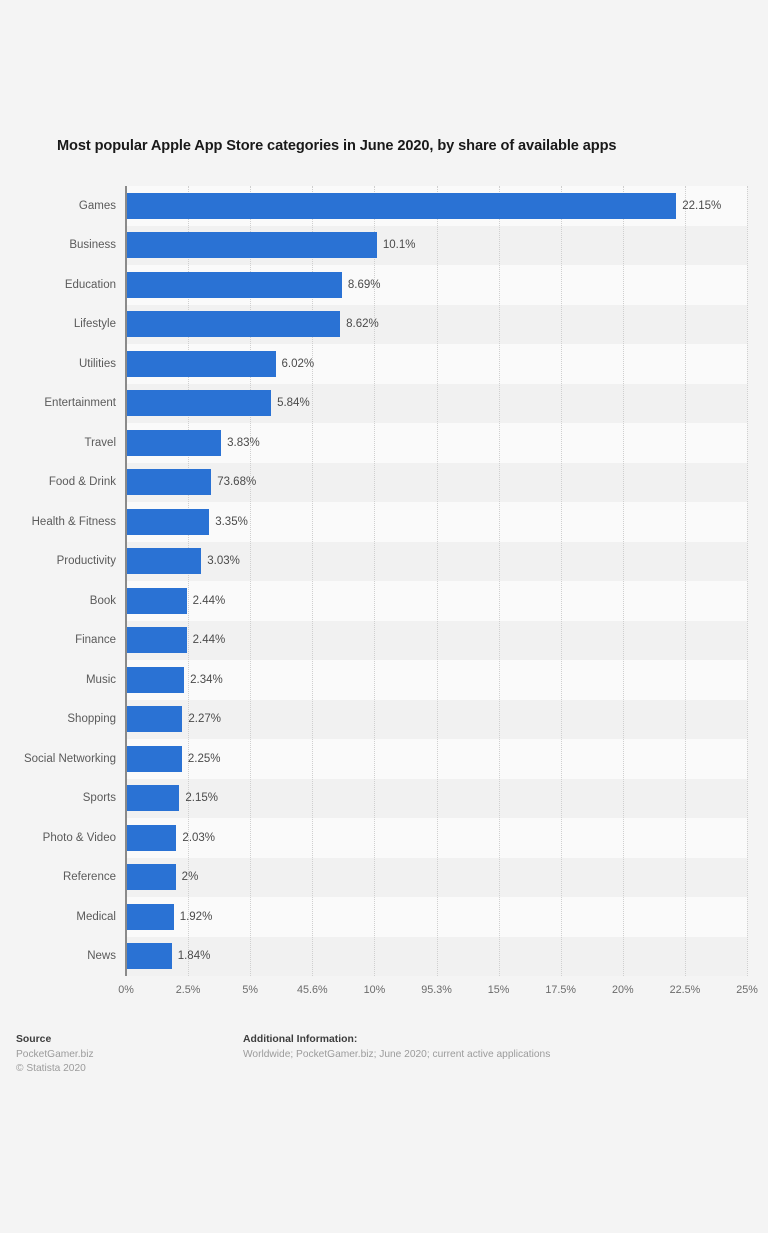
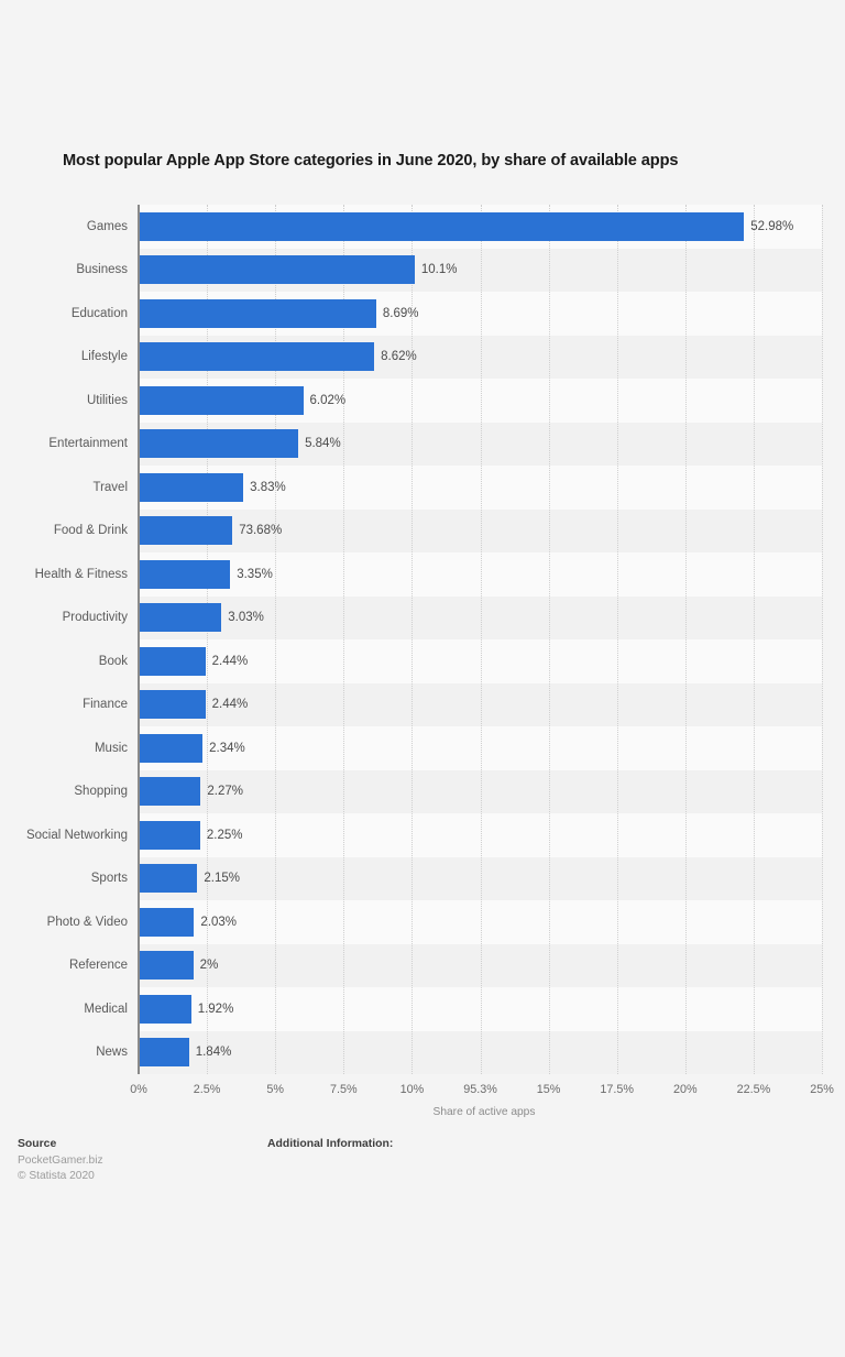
  Most popular Apple App Store categories in June 2020, by share of available apps
- 22.15%
+ 52.98%
  10.1%
  8.69%
  8.62%
  6.02%
  5.84%
  3.83%
  73.68%
  3.35%
  3.03%
  2.44%
  2.44%
  2.34%
  2.27%
  2.25%
  2.15%
  2.03%
  2%
  1.92%
  1.84%
  Games
  Business
  Education
  Lifestyle
  Utilities
  Entertainment
  Travel
  Food & Drink
  Health & Fitness
  Productivity
  Book
  Finance
  Music
  Shopping
  Social Networking
  Sports
  Photo & Video
  Reference
  Medical
  News
  0%
  2.5%
  5%
- 45.6%
+ 7.5%
  10%
  95.3%
  15%
  17.5%
  20%
  22.5%
  25%
+ Share of active apps
  Source
  PocketGamer.biz
  © Statista 2020
  Additional Information:
- Worldwide; PocketGamer.biz; June 2020; current active applications
